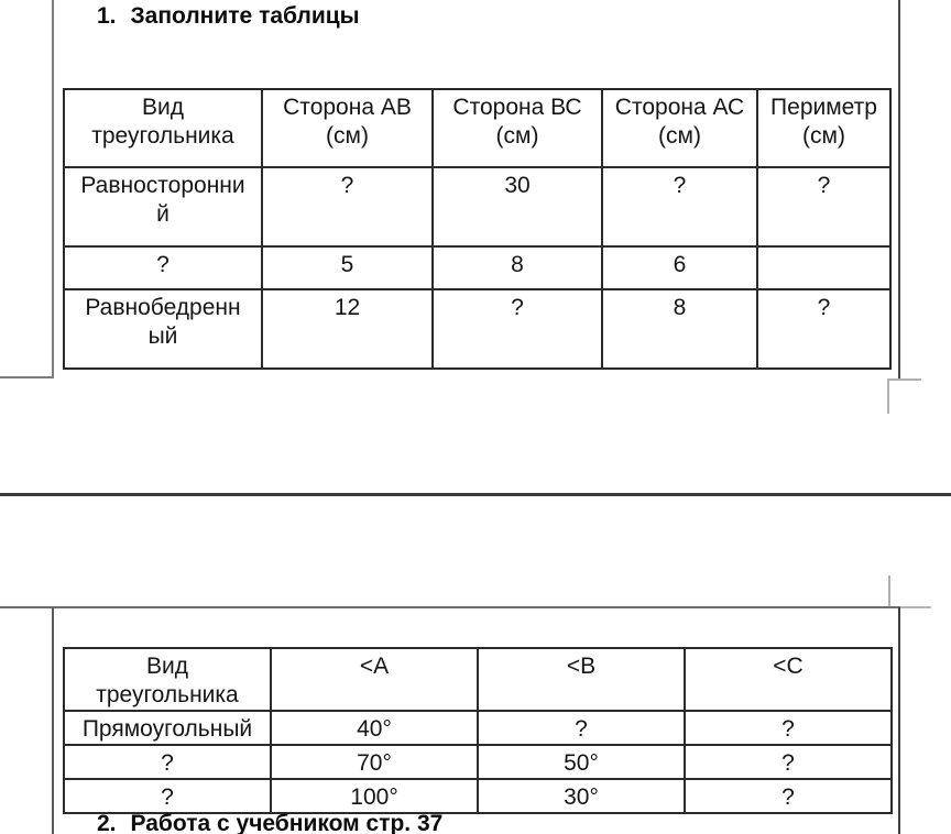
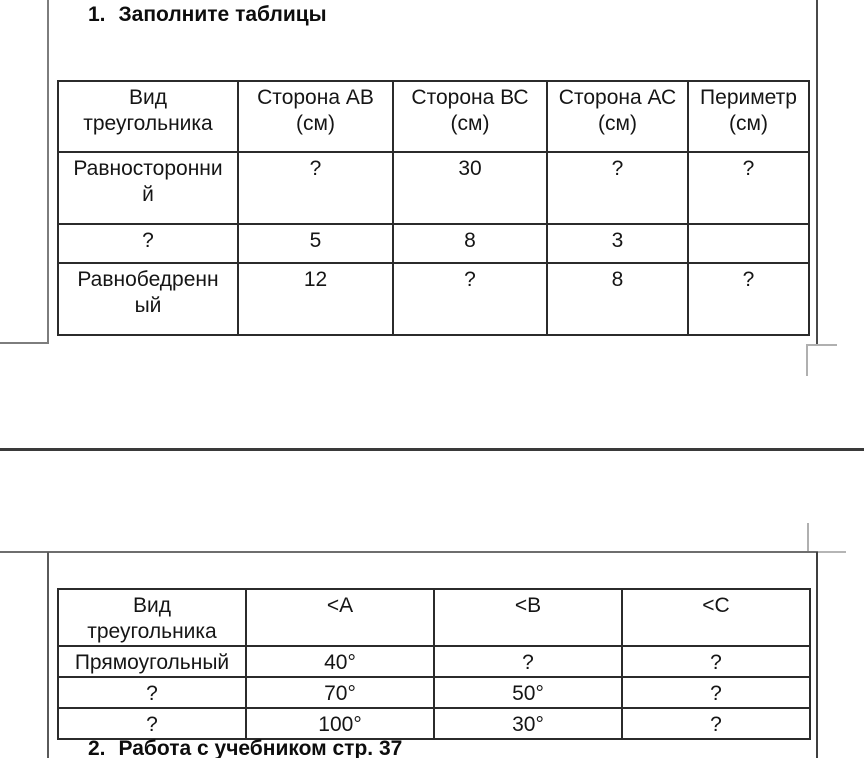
  1.
  Заполните таблицы
  Вид треугольника	Сторона AB (см)	Сторона ВС (см)	Сторона АС (см)	Периметр (см)
  Равносторонни й	?	30	?	?
- ?	5	8	6
+ ?	5	8	3
  Равнобедренн ый	12	?	8	?
  Вид треугольника	<A	<B	<C
  Прямоугольный	40°	?	?
  ?	70°	50°	?
  ?	100°	30°	?
  2.
  Работа с учебником стр. 37
